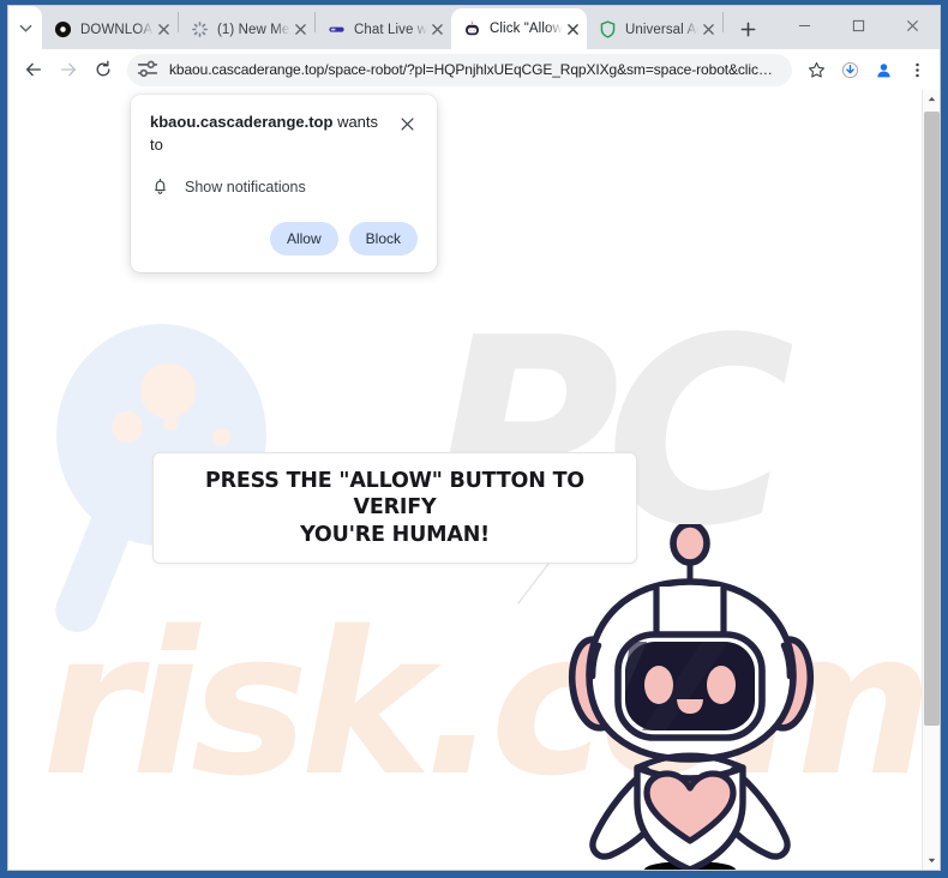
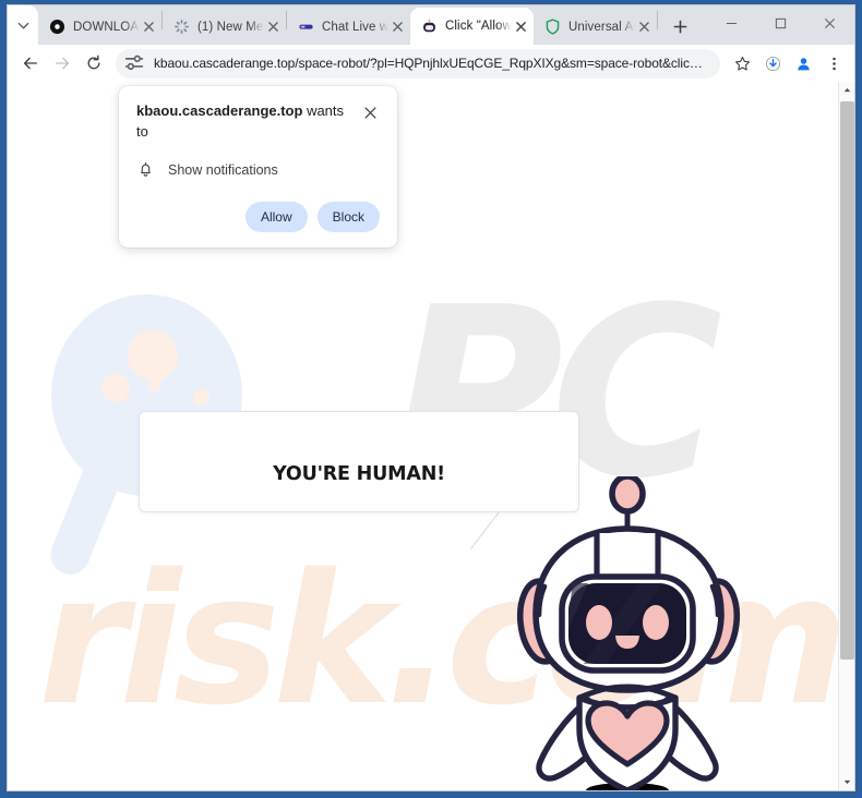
  DOWNLOA
  (1) New Me
  Chat Live w
  Click "Allow
  Universal A
  kbaou.cascaderange.top/space-robot/?pl=HQPnjhlxUEqCGE_RqpXIXg&sm=space-robot&click_i
  PC
  risk.cm
- PRESS THE "ALLOW" BUTTON TO VERIFY
  YOU'RE HUMAN!
  kbaou.cascaderange.top wants to
  Show notifications
  Allow
  Block
